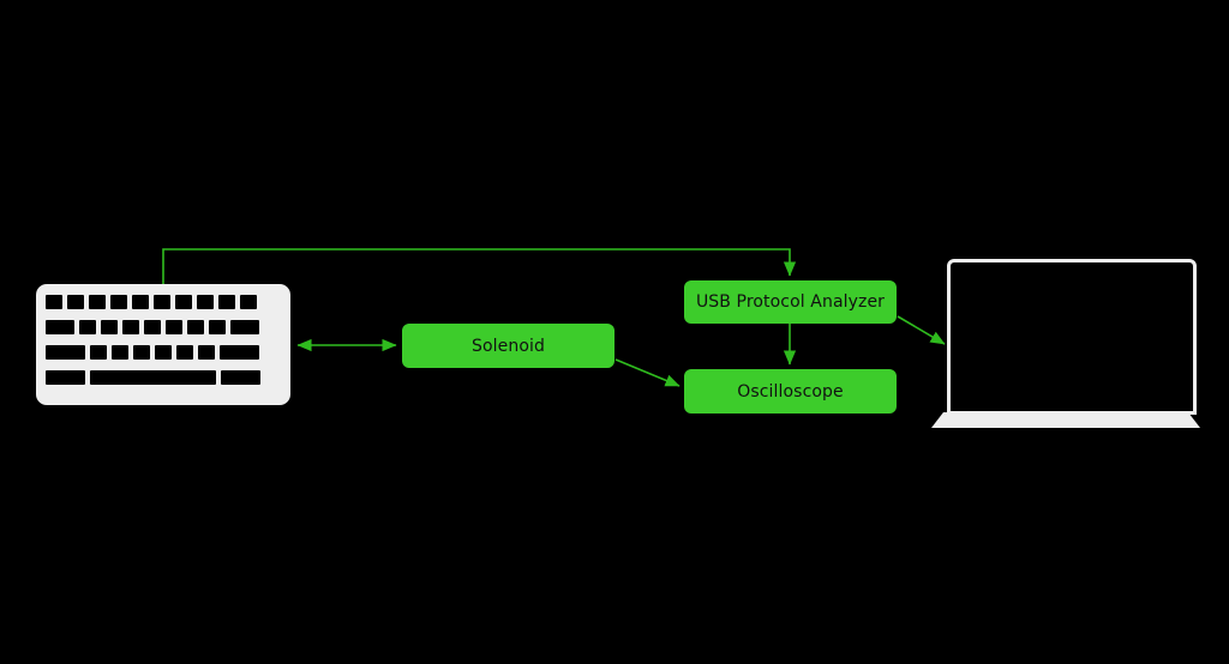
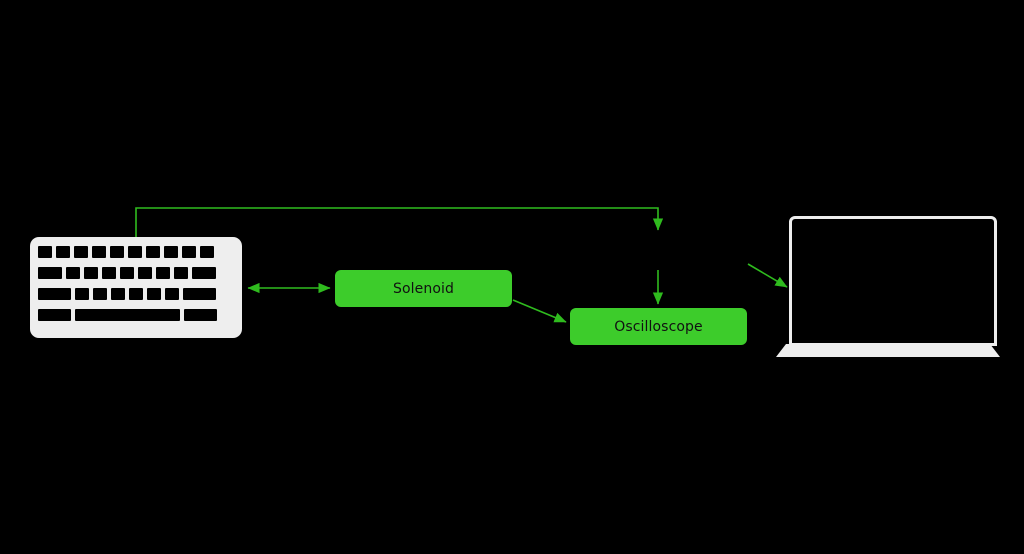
  Solenoid
- USB Protocol Analyzer
  Oscilloscope
